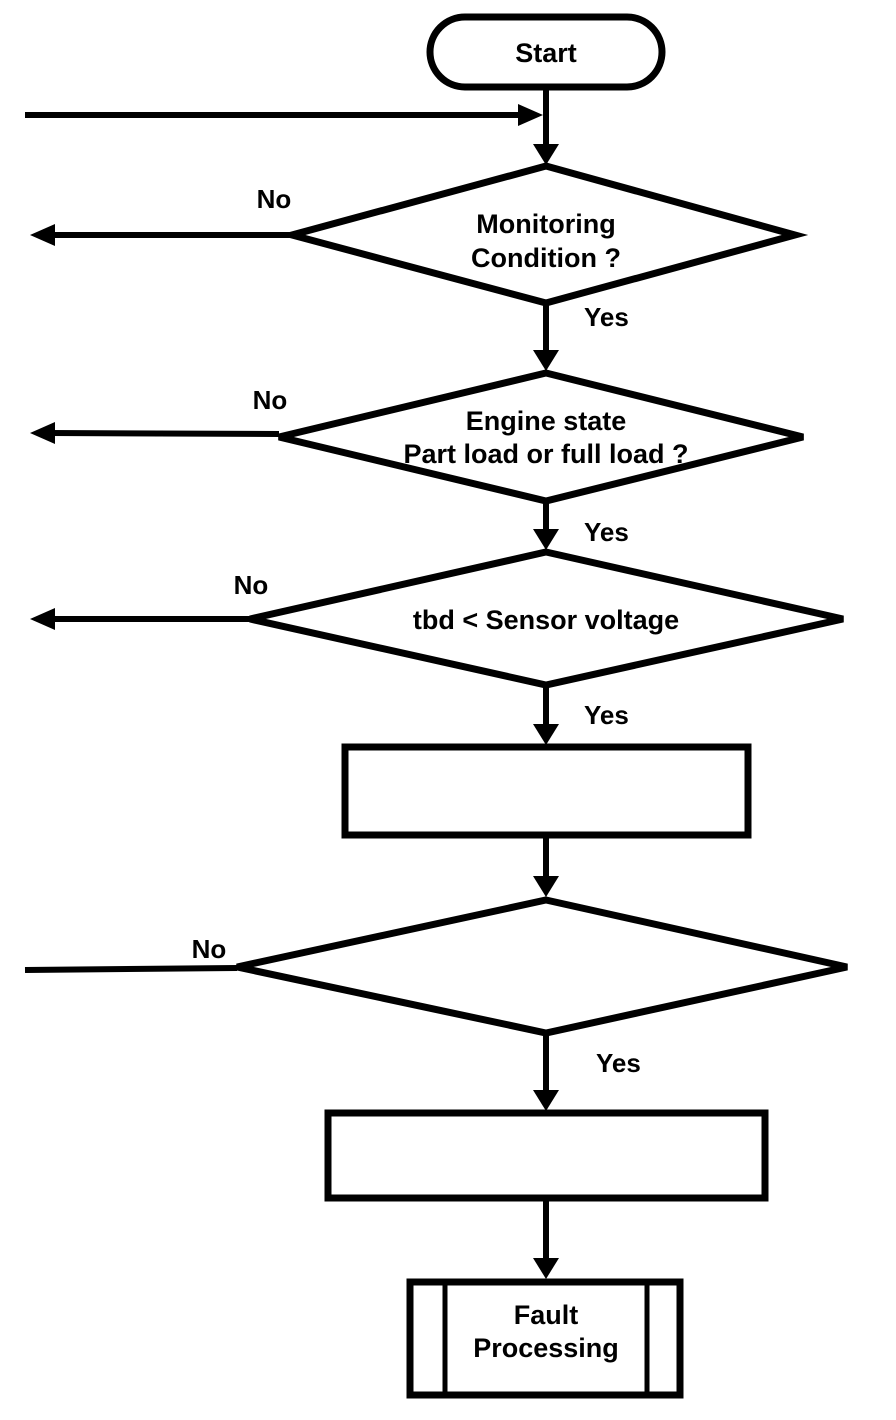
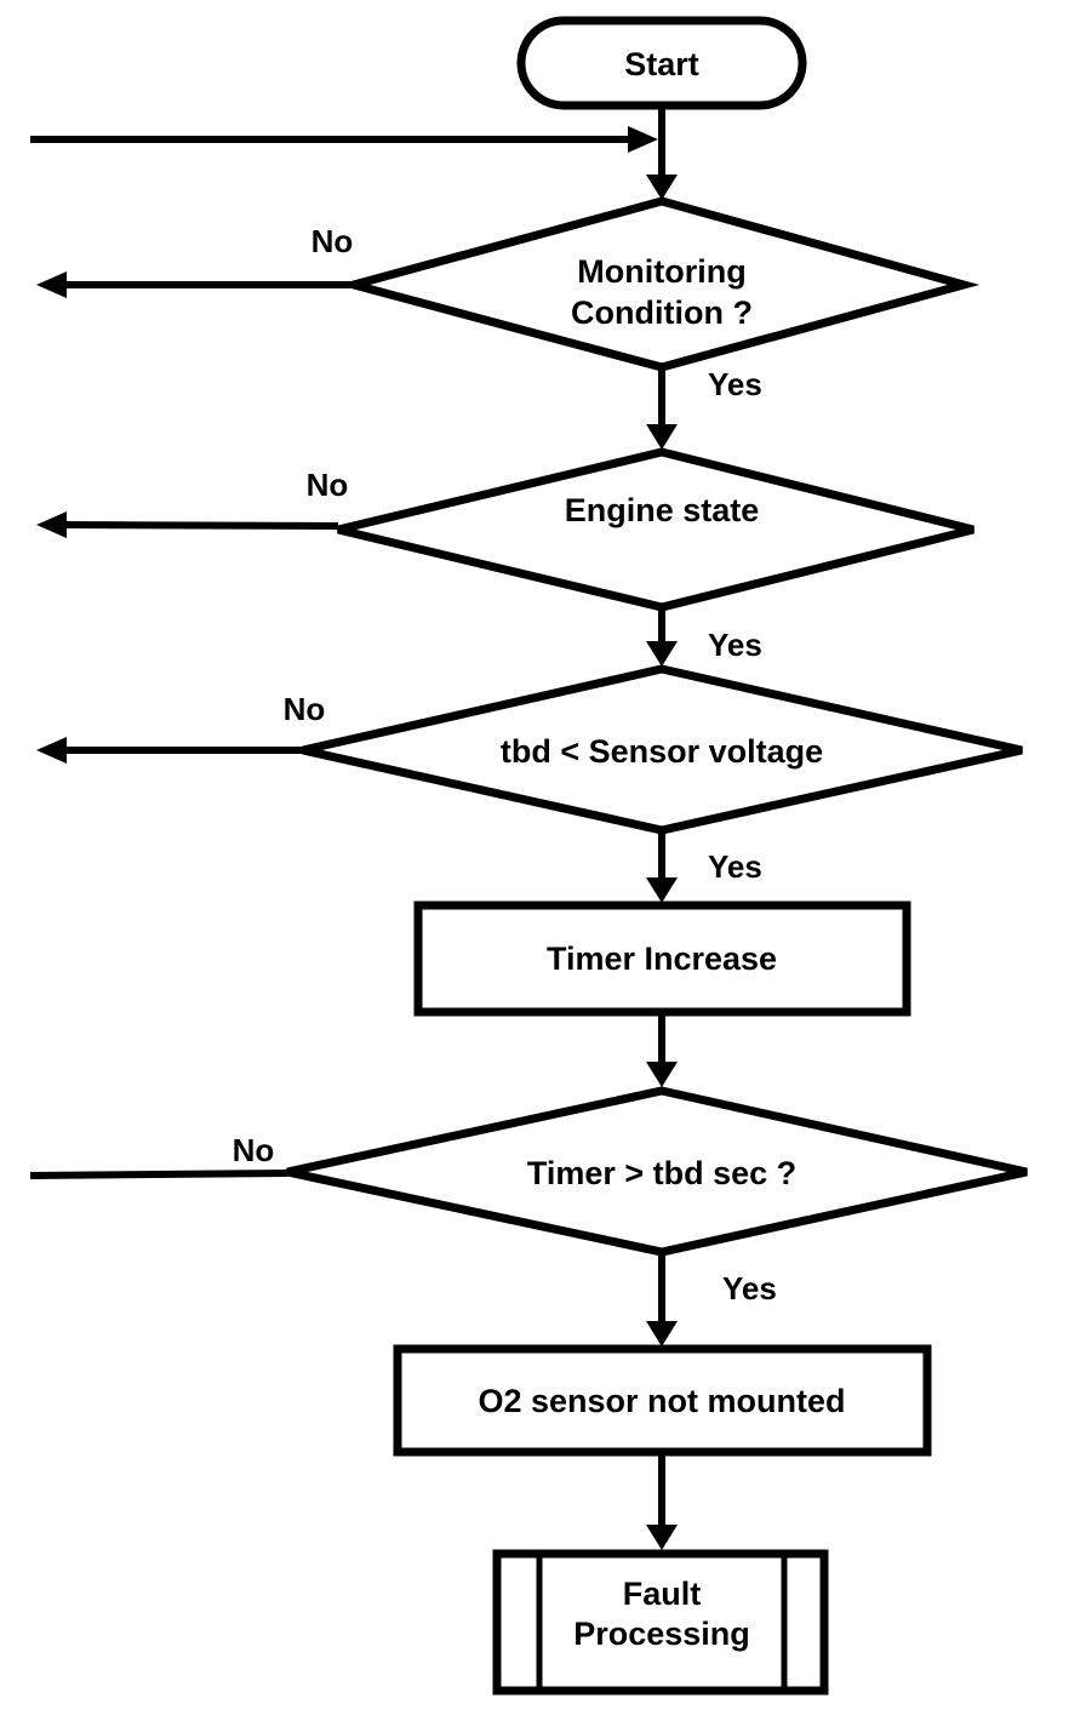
  Start
  Monitoring
  Condition ?
  Engine state
- Part load or full load ?
  tbd < Sensor voltage
+ Timer Increase
+ Timer > tbd sec ?
+ O2 sensor not mounted
  Fault
  Processing
  No
  Yes
  No
  Yes
  No
  Yes
  No
  Yes
